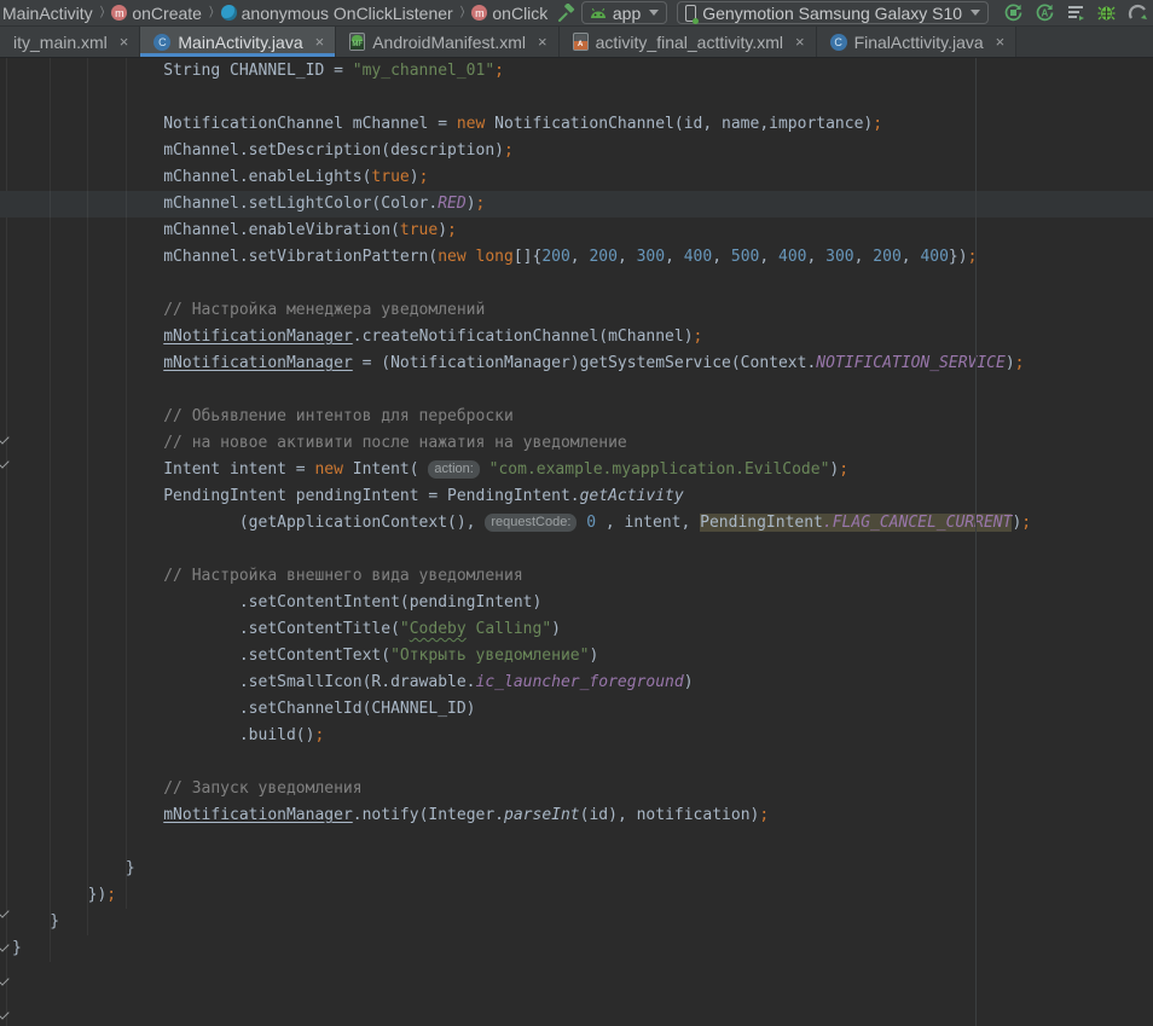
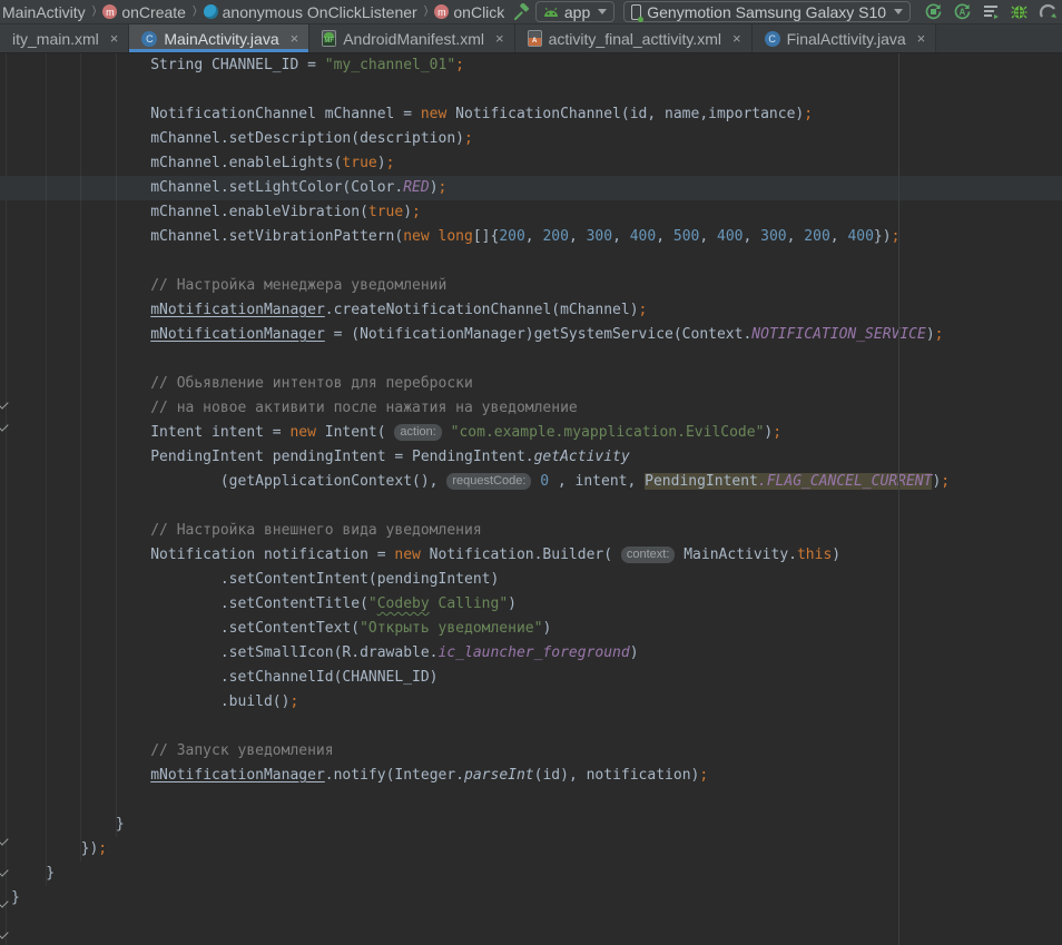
  MainActivity
  〉
  m
  onCreate
  〉
  anonymous OnClickListener
  〉
  m
  onClick
  app
  Genymotion Samsung Galaxy S10
  A
  ity_main.xml
  ×
  C
  MainActivity.java
  ×
  AndroidManifest.xml
  ×
  activity_final_acttivity.xml
  ×
  C
  FinalActtivity.java
  ×
  String CHANNEL_ID = "my_channel_01";
  NotificationChannel mChannel = new NotificationChannel(id, name,importance);
  mChannel.setDescription(description);
  mChannel.enableLights(true);
  mChannel.setLightColor(Color.RED);
  mChannel.enableVibration(true);
  mChannel.setVibrationPattern(new long[]{200, 200, 300, 400, 500, 400, 300, 200, 400});
  // Настройка менеджера уведомлений
  mNotificationManager.createNotificationChannel(mChannel);
  mNotificationManager = (NotificationManager)getSystemService(Context.NOTIFICATION_SERVICE);
  // Обьявление интентов для переброски
  // на новое активити после нажатия на уведомление
  Intent intent = new Intent( action: "com.example.myapplication.EvilCode");
  PendingIntent pendingIntent = PendingIntent.getActivity
  (getApplicationContext(), requestCode: 0 , intent, PendingIntent.FLAG_CANCEL_CURRENT);
  // Настройка внешнего вида уведомления
+ Notification notification = new Notification.Builder( context: MainActivity.this)
  .setContentIntent(pendingIntent)
  .setContentTitle("Codeby Calling")
  .setContentText("Открыть уведомление")
  .setSmallIcon(R.drawable.ic_launcher_foreground)
  .setChannelId(CHANNEL_ID)
  .build();
  // Запуск уведомления
  mNotificationManager.notify(Integer.parseInt(id), notification);
  }
  });
  }
  }
